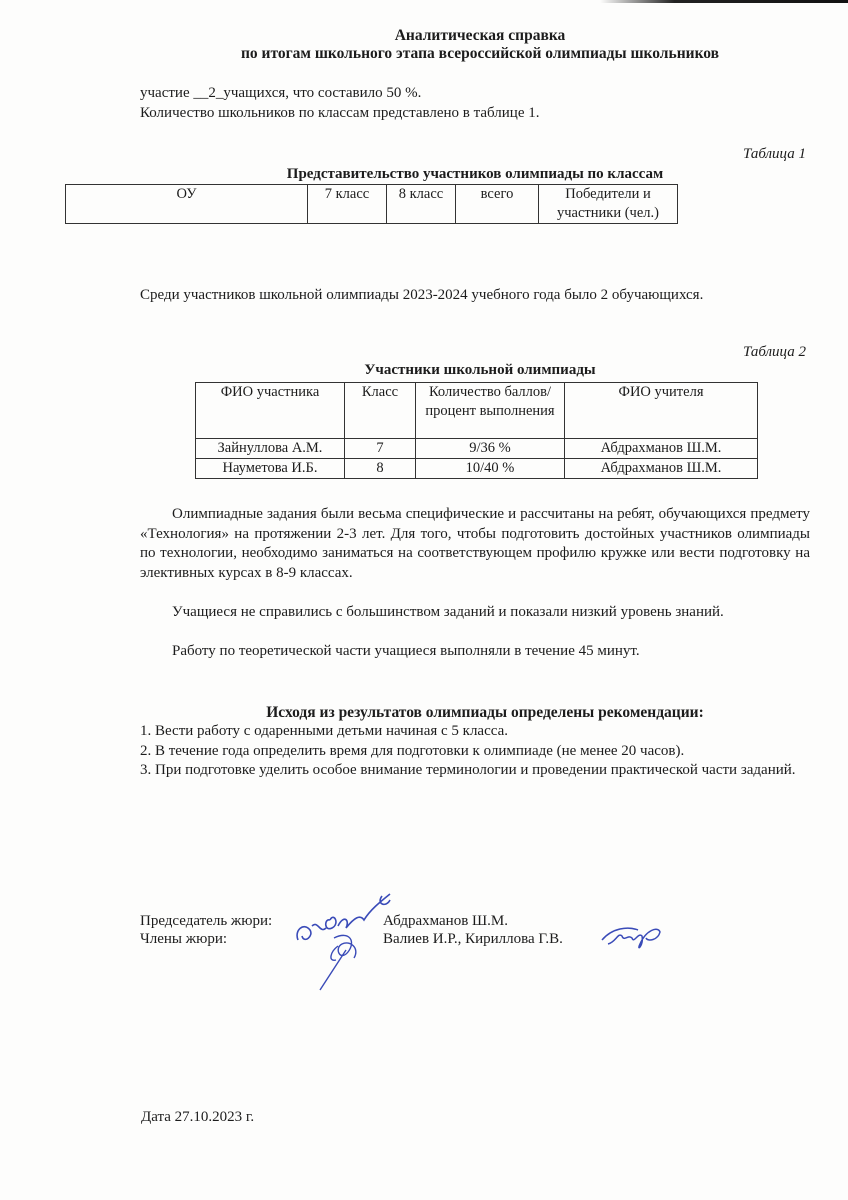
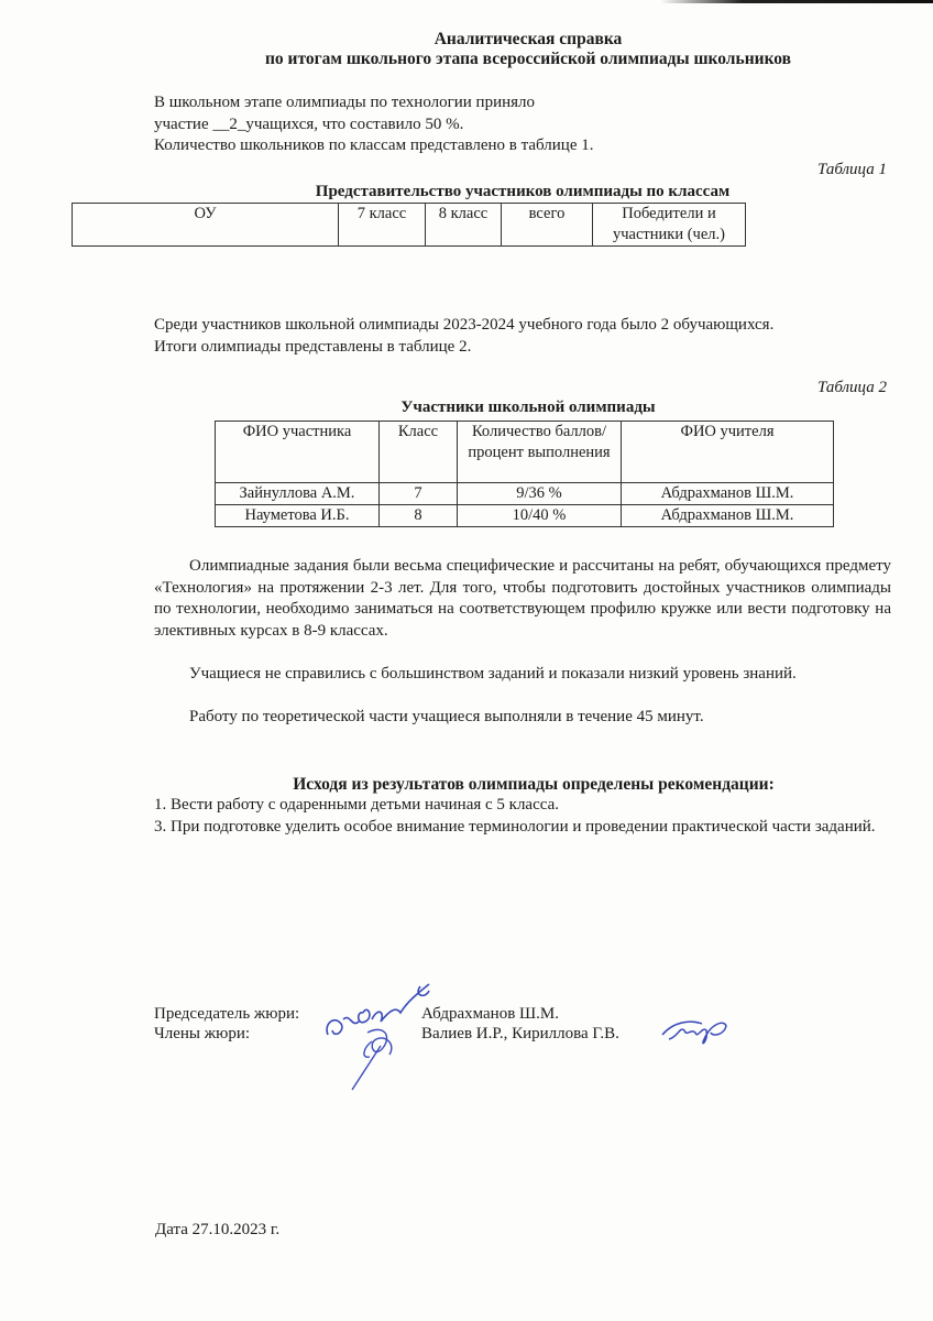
  Аналитическая справка
  по итогам школьного этапа всероссийской олимпиады школьников
+ В школьном этапе олимпиады по технологии приняло
  участие __2_учащихся, что составило 50 %.
  Количество школьников по классам представлено в таблице 1.
  Таблица 1
  Представительство участников олимпиады по классам
  ОУ	7 класс	8 класс	всего	Победители и участники (чел.)
  Среди участников школьной олимпиады 2023-2024 учебного года было 2 обучающихся.
+ Итоги олимпиады представлены в таблице 2.
  Таблица 2
  Участники школьной олимпиады
  ФИО участника	Класс	Количество баллов/процент выполнения	ФИО учителя
  Зайнуллова А.М.	7	9/36 %	Абдрахманов Ш.М.
  Науметова И.Б.	8	10/40 %	Абдрахманов Ш.М.
  Олимпиадные задания были весьма специфические и рассчитаны на ребят, обучающихся предмету «Технология» на протяжении 2-3 лет. Для того, чтобы подготовить достойных участников олимпиады по технологии, необходимо заниматься на соответствующем профилю кружке или вести подготовку на элективных курсах в 8-9 классах.
  Учащиеся не справились с большинством заданий и показали низкий уровень знаний.
  Работу по теоретической части учащиеся выполняли в течение 45 минут.
  Исходя из результатов олимпиады определены рекомендации:
  1. Вести работу с одаренными детьми начиная с 5 класса.
- 2. В течение года определить время для подготовки к олимпиаде (не менее 20 часов).
  3. При подготовке уделить особое внимание терминологии и проведении практической части заданий.
  Председатель жюри: Абдрахманов Ш.М.
  Члены жюри: Валиев И.Р., Кириллова Г.В.
  Дата 27.10.2023 г.
